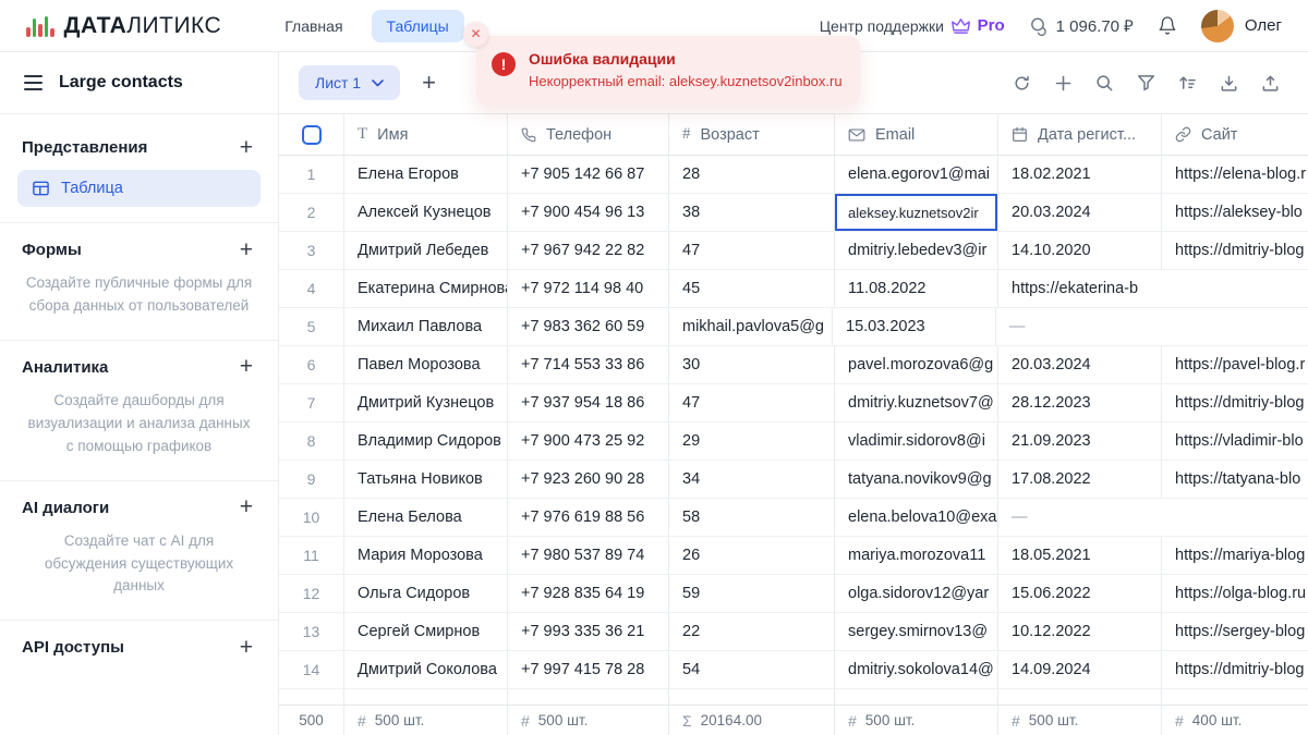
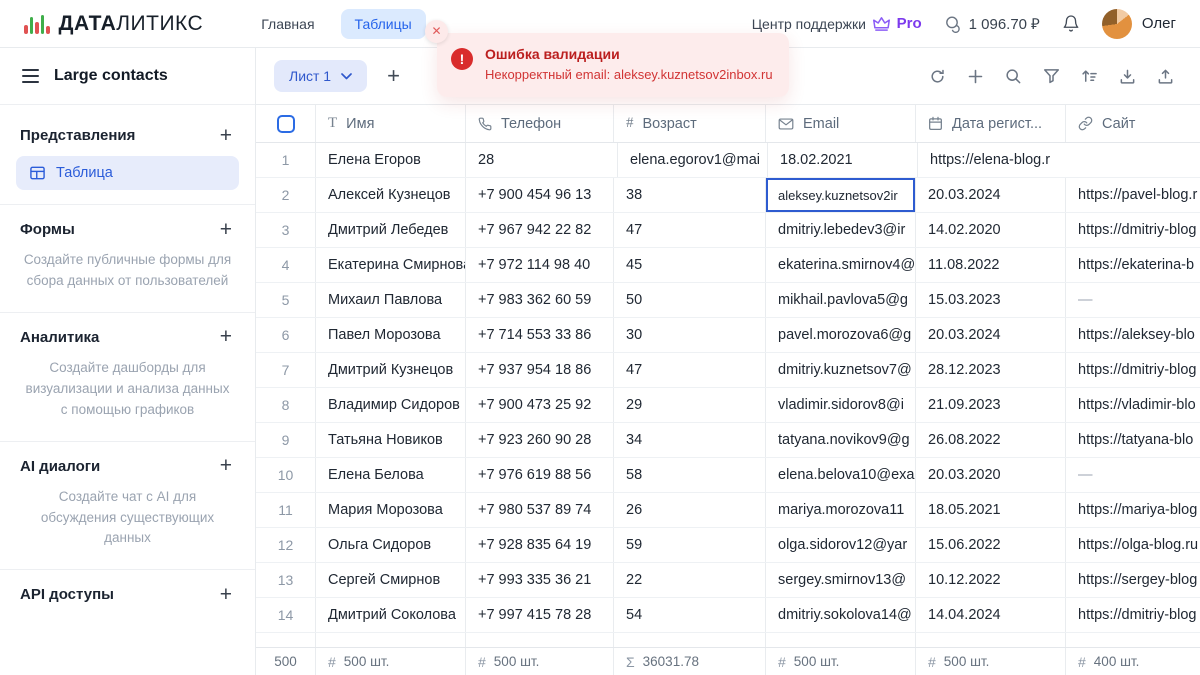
  ДАТАЛИТИКС
  Главная
  Таблицы
  Центр поддержки
  Pro
  1 096.70 ₽
  Олег
  ✕
  !
  Ошибка валидации
  Некорректный email: aleksey.kuznetsov2inbox.ru
  Large contacts
  Представления
  +
  Таблица
  Формы
  +
  Создайте публичные формы для сбора данных от пользователей
  Аналитика
  +
  Создайте дашборды для визуализации и анализа данных с помощью графиков
  AI диалоги
  +
  Создайте чат с AI для обсуждения существующих данных
  API доступы
  +
  Лист 1
  +
  T
  Имя
  Телефон
  #
  Возраст
  Email
  Дата регист...
  Сайт
  1
  Елена Егоров
- +7 905 142 66 87
  28
  elena.egorov1@mai
  18.02.2021
  https://elena-blog.r
  2
  Алексей Кузнецов
  +7 900 454 96 13
  38
  aleksey.kuznetsov2ir
  20.03.2024
- https://aleksey-blo
+ https://pavel-blog.r
  3
  Дмитрий Лебедев
  +7 967 942 22 82
  47
  dmitriy.lebedev3@ir
- 14.10.2020
+ 14.02.2020
  https://dmitriy-blog
  4
  Екатерина Смирнов
  +7 972 114 98 40
  45
+ ekaterina.smirnov4@
  11.08.2022
  https://ekaterina-b
  5
  Михаил Павлова
  +7 983 362 60 59
+ 50
  mikhail.pavlova5@g
  15.03.2023
  —
  6
  Павел Морозова
  +7 714 553 33 86
  30
  pavel.morozova6@g
  20.03.2024
- https://pavel-blog.r
+ https://aleksey-blo
  7
  Дмитрий Кузнецов
  +7 937 954 18 86
  47
  dmitriy.kuznetsov7@
  28.12.2023
  https://dmitriy-blog
  8
  Владимир Сидоров
  +7 900 473 25 92
  29
  vladimir.sidorov8@i
  21.09.2023
  https://vladimir-blo
  9
  Татьяна Новиков
  +7 923 260 90 28
  34
  tatyana.novikov9@g
- 17.08.2022
+ 26.08.2022
  https://tatyana-blo
  10
  Елена Белова
  +7 976 619 88 56
  58
  elena.belova10@exa
+ 20.03.2020
  —
  11
  Мария Морозова
  +7 980 537 89 74
  26
  mariya.morozova11
  18.05.2021
  https://mariya-blog
  12
  Ольга Сидоров
  +7 928 835 64 19
  59
  olga.sidorov12@yar
  15.06.2022
  https://olga-blog.ru
  13
  Сергей Смирнов
  +7 993 335 36 21
  22
  sergey.smirnov13@
  10.12.2022
  https://sergey-blog
  14
  Дмитрий Соколова
  +7 997 415 78 28
  54
  dmitriy.sokolova14@
- 14.09.2024
+ 14.04.2024
  https://dmitriy-blog
  500
  #
  500 шт.
  #
  500 шт.
  Σ
- 20164.00
+ 36031.78
  #
  500 шт.
  #
  500 шт.
  #
  400 шт.
